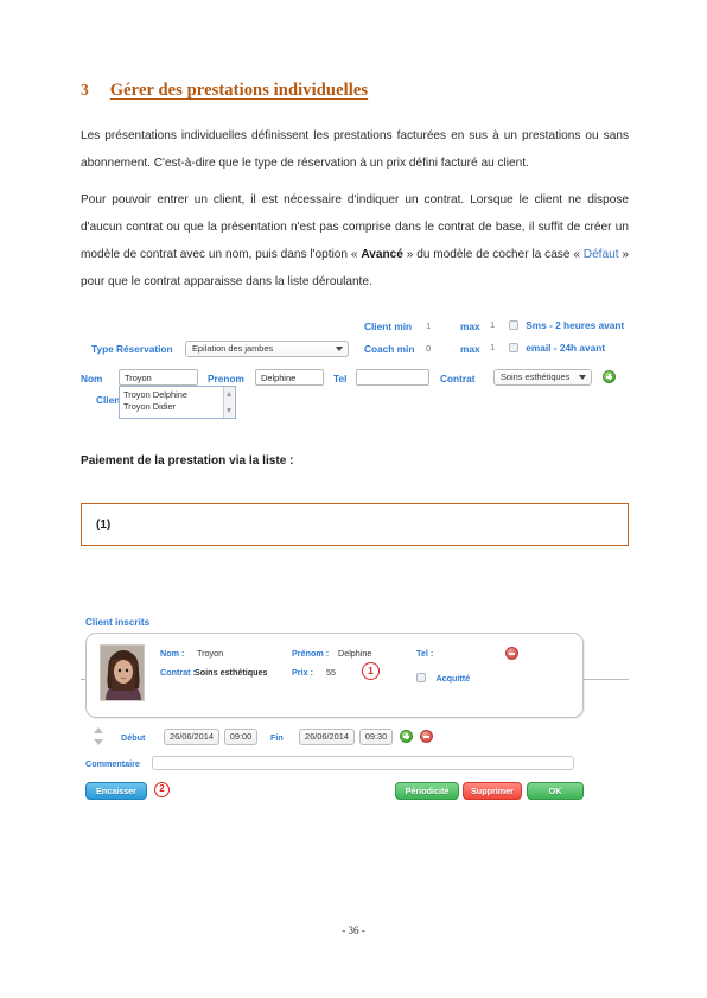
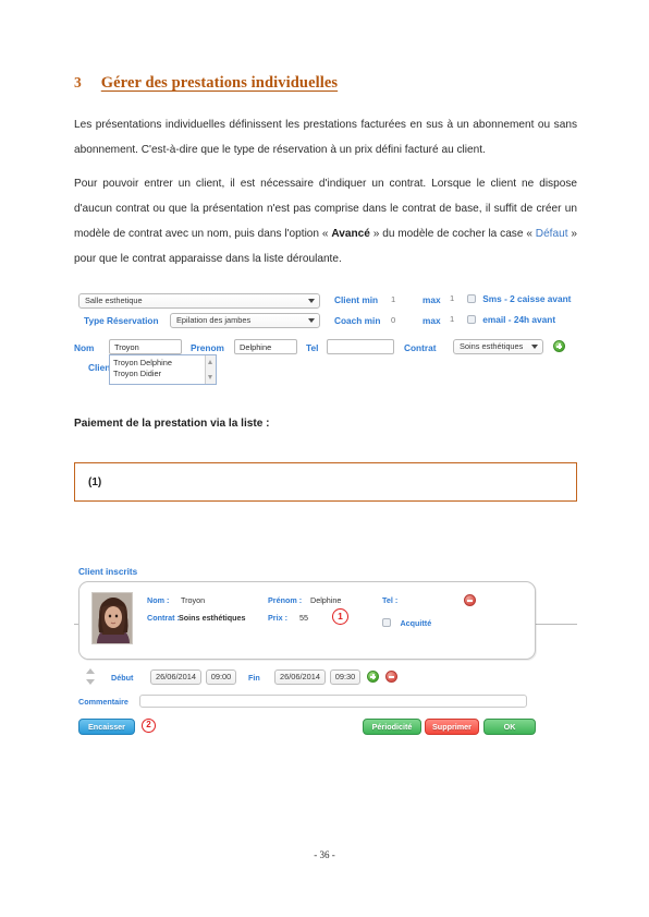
  3
  Gérer des prestations individuelles
- Les présentations individuelles définissent les prestations facturées en sus à un prestations ou sans abonnement. C'est-à-dire que le type de réservation à un prix défini facturé au client.
+ Les présentations individuelles définissent les prestations facturées en sus à un abonnement ou sans abonnement. C'est-à-dire que le type de réservation à un prix défini facturé au client.
  Pour pouvoir entrer un client, il est nécessaire d'indiquer un contrat. Lorsque le client ne dispose d'aucun contrat ou que la présentation n'est pas comprise dans le contrat de base, il suffit de créer un modèle de contrat avec un nom, puis dans l'option « Avancé » du modèle de cocher la case « Défaut » pour que le contrat apparaisse dans la liste déroulante.
+ Salle esthetique
  Type Réservation
  Epilation des jambes
  Client min
  1
  max
  1
  Coach min
  0
  max
  1
- Sms - 2 heures avant
+ Sms - 2 caisse avant
  email - 24h avant
  Nom
  Troyon
  Prenom
  Delphine
  Tel
  Contrat
  Soins esthétiques
  Clien
  Troyon Delphine
  Troyon Didier
  Paiement de la prestation via la liste :
  (1)
  Client inscrits
  Nom :
  Troyon
  Prénom :
  Delphine
  Tel :
  Contrat :
  Soins esthétiques
  Prix :
  55
  1
  Acquitté
  Début
  26/06/2014
  09:00
  Fin
  26/06/2014
  09:30
  Commentaire
  Encaisser
  2
  Périodicité
  Supprimer
  OK
  - 36 -
